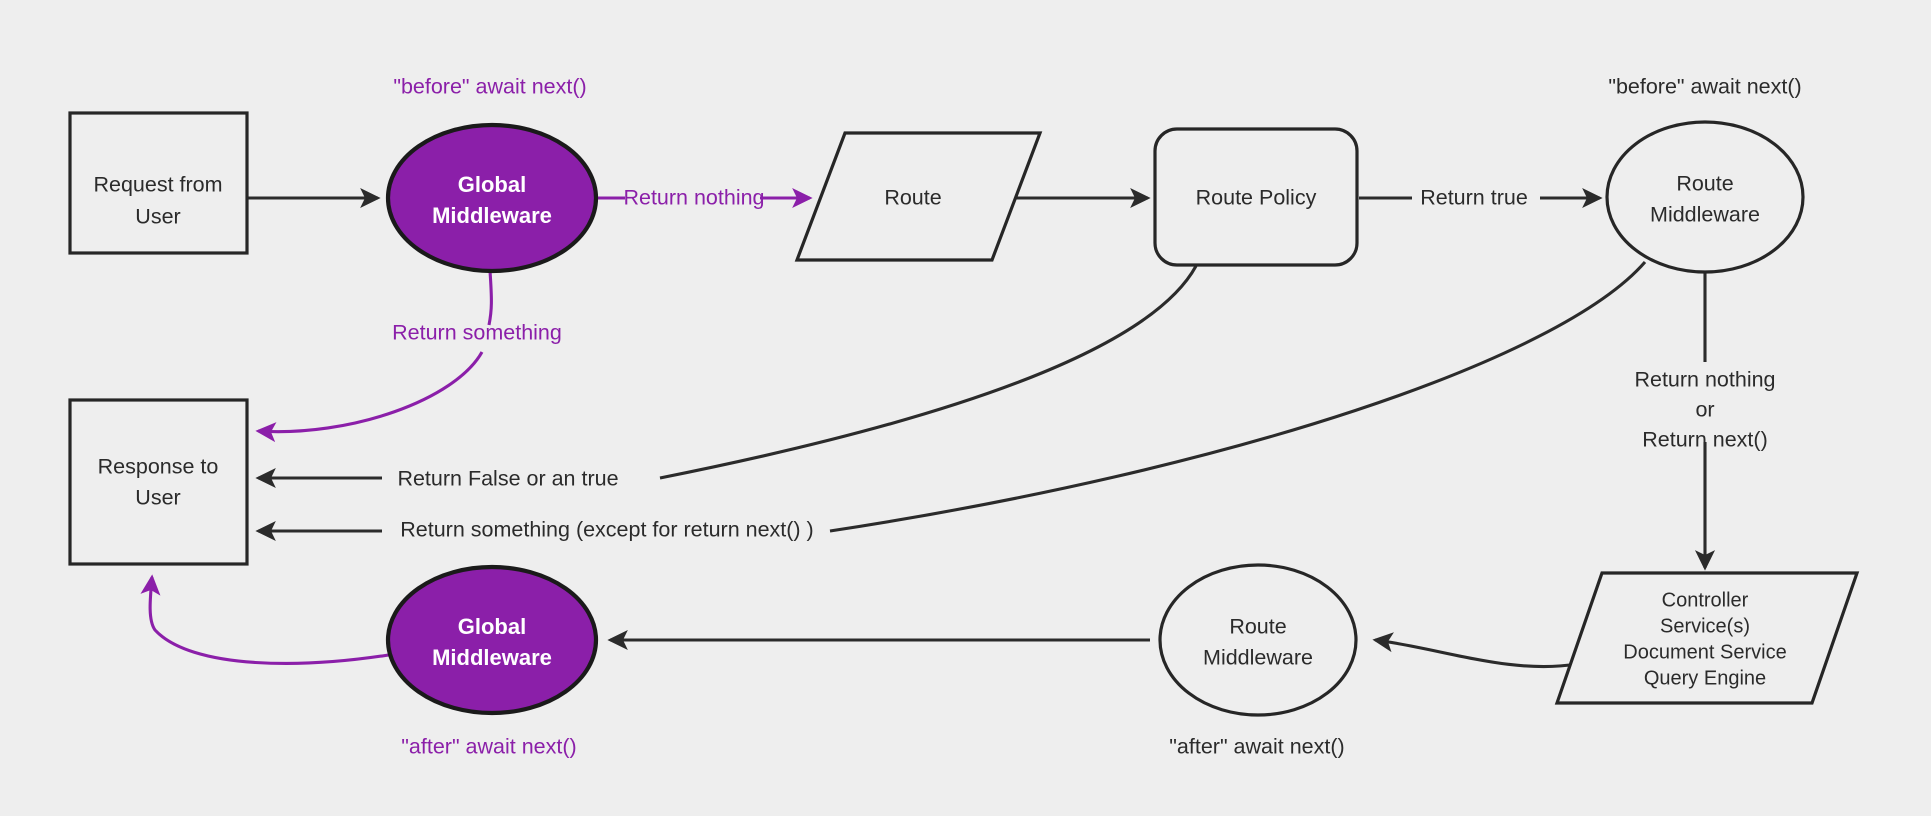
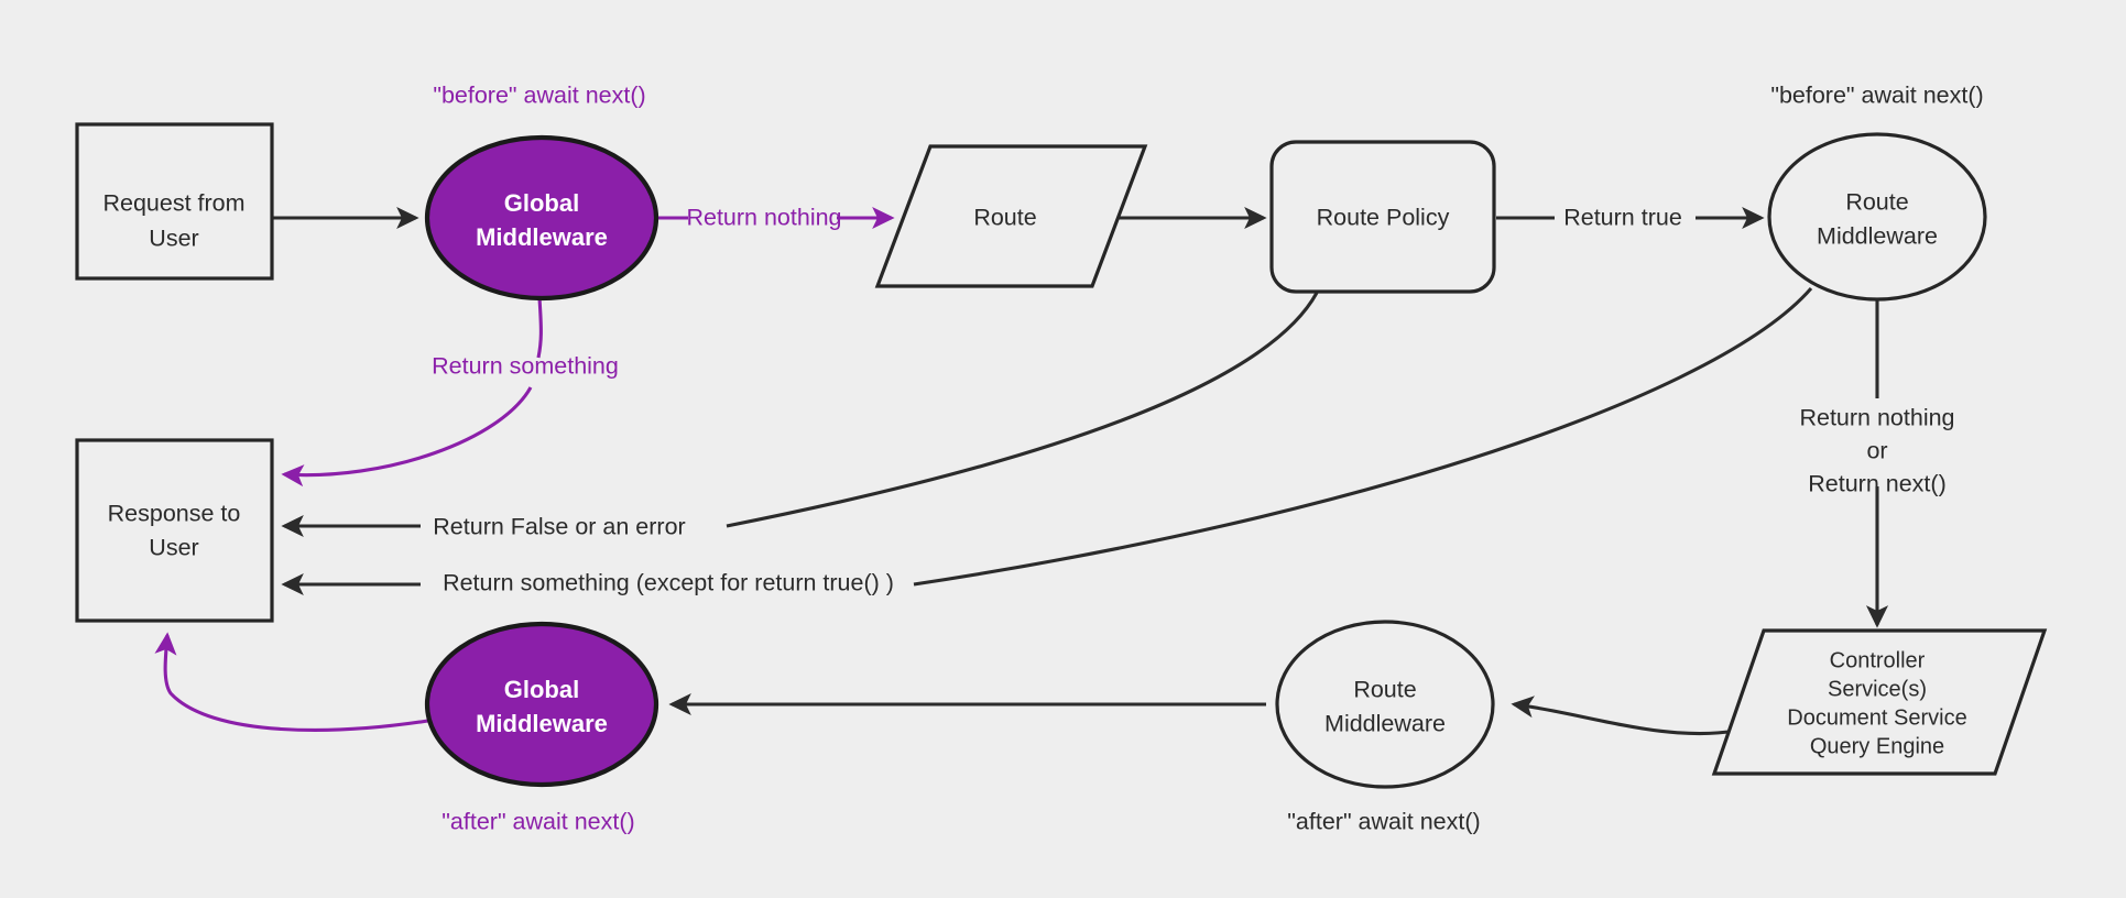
  Request from
  User
  Global
  Middleware
  Route
  Route Policy
  Route
  Middleware
  Controller
  Service(s)
  Document Service
  Query Engine
  Route
  Middleware
  Global
  Middleware
  Response to
  User
  Return nothing
  Return something
  Return true
- Return False or an true
+ Return False or an error
- Return something (except for return next() )
+ Return something (except for return true() )
  Return nothing
  or
  Return next()
  "before" await next()
  "before" await next()
  "after" await next()
  "after" await next()
